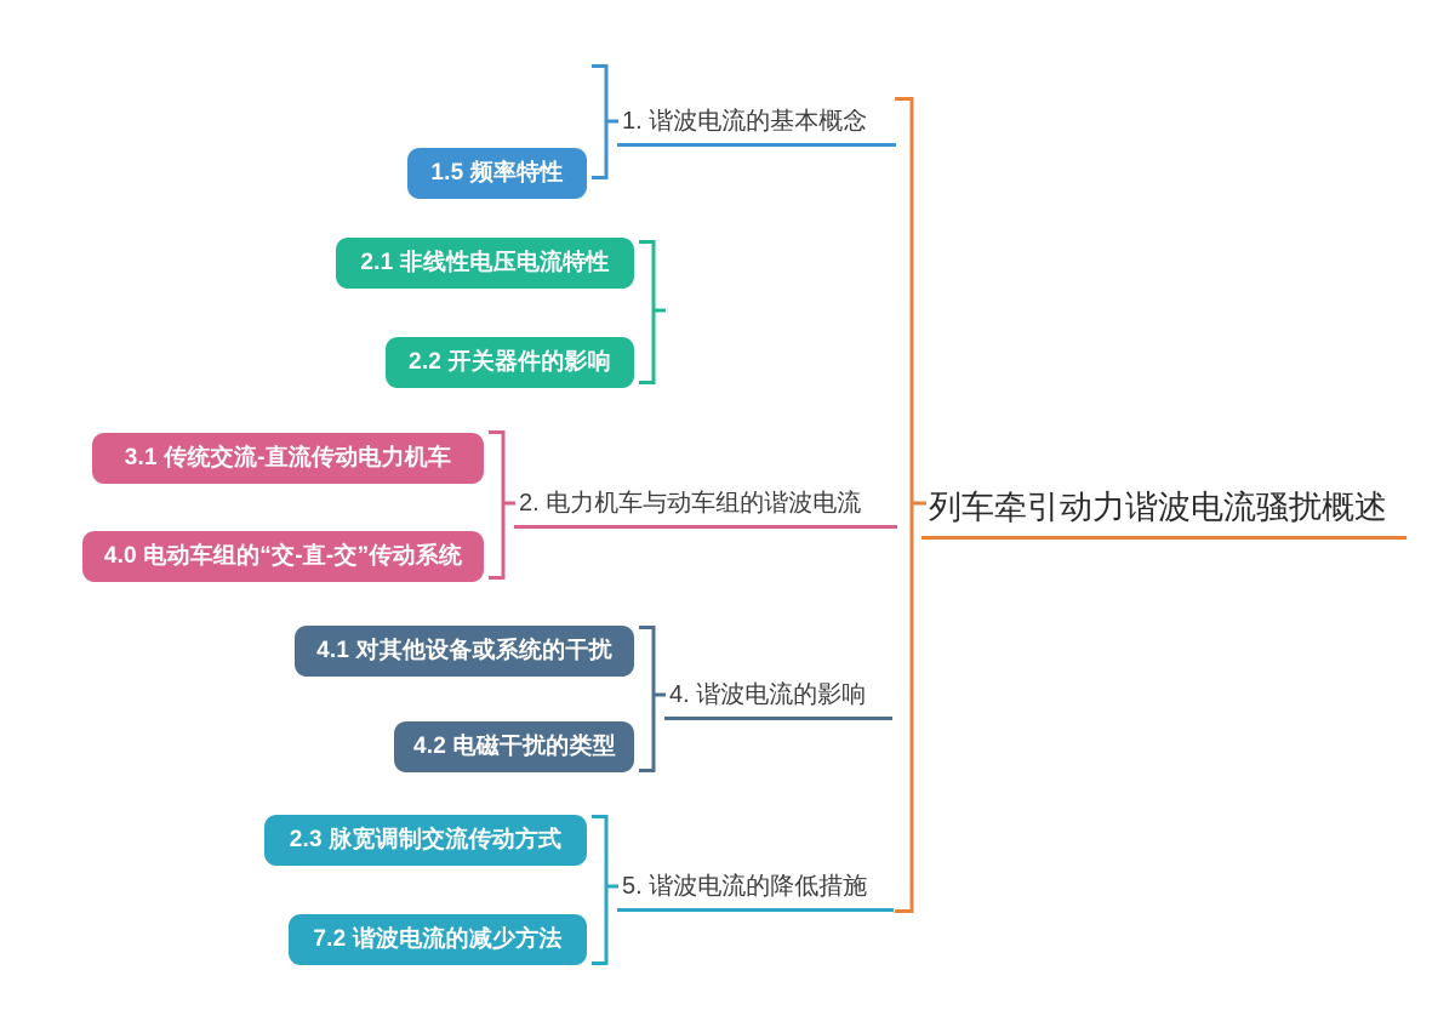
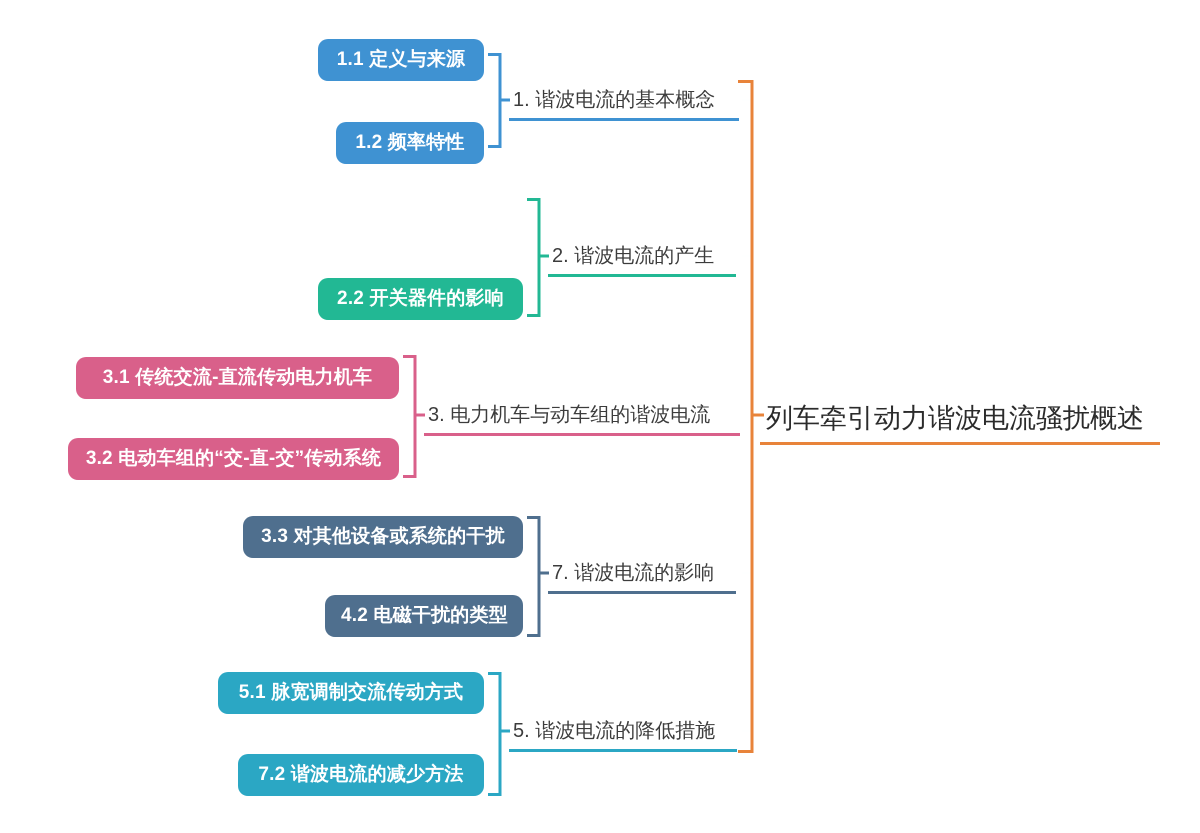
+ 1.1 定义与来源
- 1.5 频率特性
+ 1.2 频率特性
- 2.1 非线性电压电流特性
  2.2 开关器件的影响
  3.1 传统交流-直流传动电力机车
- 4.0 电动车组的“交-直-交”传动系统
+ 3.2 电动车组的“交-直-交”传动系统
- 4.1 对其他设备或系统的干扰
+ 3.3 对其他设备或系统的干扰
  4.2 电磁干扰的类型
- 2.3 脉宽调制交流传动方式
+ 5.1 脉宽调制交流传动方式
  7.2 谐波电流的减少方法
  1. 谐波电流的基本概念
+ 2. 谐波电流的产生
- 2. 电力机车与动车组的谐波电流
+ 3. 电力机车与动车组的谐波电流
- 4. 谐波电流的影响
+ 7. 谐波电流的影响
  5. 谐波电流的降低措施
  列车牵引动力谐波电流骚扰概述
